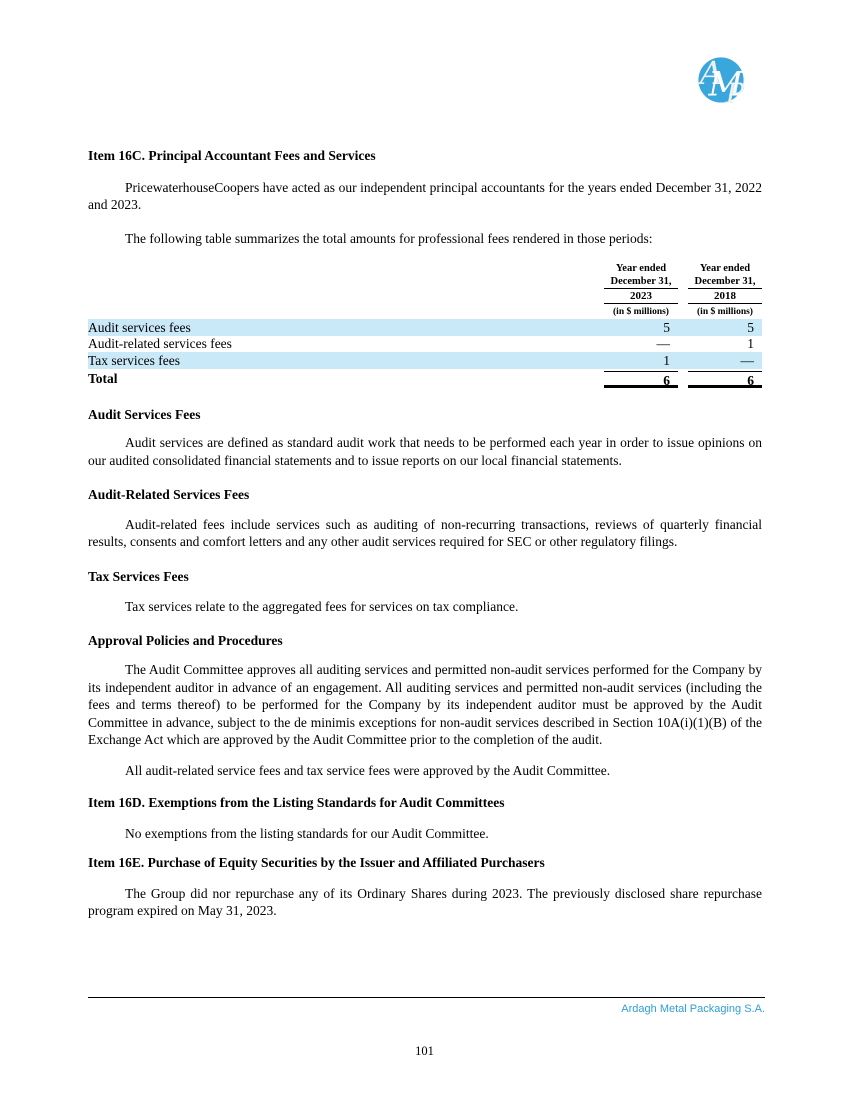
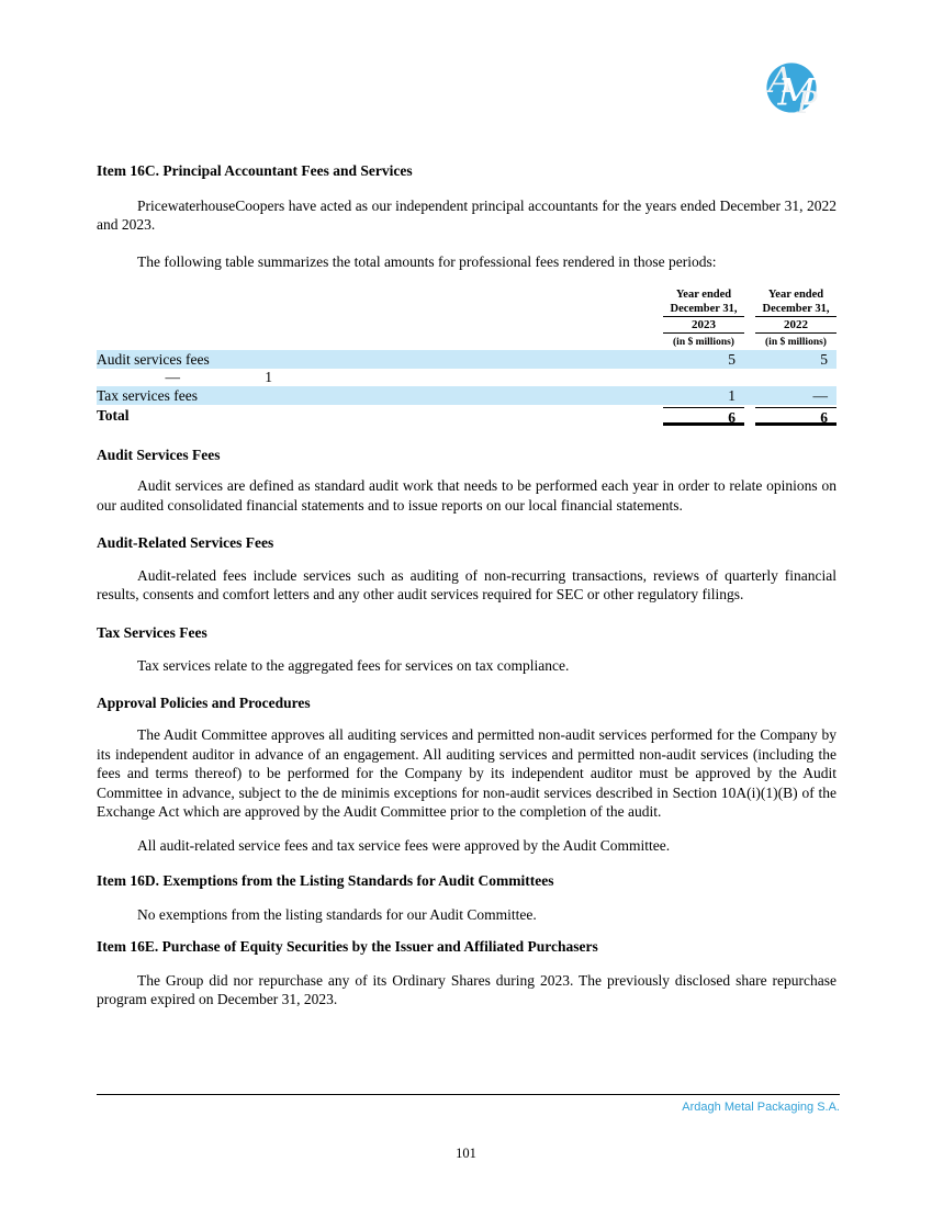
  A
  M
  P
  Item 16C. Principal Accountant Fees and Services
  PricewaterhouseCoopers have acted as our independent principal accountants for the years ended December 31, 2022 and 2023.
  The following table summarizes the total amounts for professional fees rendered in those periods:
  Year ended
  December 31,
  2023
  (in $ millions)
  Year ended
  December 31,
- 2018
+ 2022
  (in $ millions)
  Audit services fees
  5
  5
- Audit-related services fees
  —
  1
  Tax services fees
  1
  —
  Total
  6
  6
  Audit Services Fees
- Audit services are defined as standard audit work that needs to be performed each year in order to issue opinions on our audited consolidated financial statements and to issue reports on our local financial statements.
+ Audit services are defined as standard audit work that needs to be performed each year in order to relate opinions on our audited consolidated financial statements and to issue reports on our local financial statements.
  Audit-Related Services Fees
  Audit-related fees include services such as auditing of non-recurring transactions, reviews of quarterly financial results, consents and comfort letters and any other audit services required for SEC or other regulatory filings.
  Tax Services Fees
  Tax services relate to the aggregated fees for services on tax compliance.
  Approval Policies and Procedures
  The Audit Committee approves all auditing services and permitted non-audit services performed for the Company by its independent auditor in advance of an engagement. All auditing services and permitted non-audit services (including the fees and terms thereof) to be performed for the Company by its independent auditor must be approved by the Audit Committee in advance, subject to the de minimis exceptions for non-audit services described in Section 10A(i)(1)(B) of the Exchange Act which are approved by the Audit Committee prior to the completion of the audit.
  All audit-related service fees and tax service fees were approved by the Audit Committee.
  Item 16D. Exemptions from the Listing Standards for Audit Committees
  No exemptions from the listing standards for our Audit Committee.
  Item 16E. Purchase of Equity Securities by the Issuer and Affiliated Purchasers
- The Group did nor repurchase any of its Ordinary Shares during 2023. The previously disclosed share repurchase program expired on May 31, 2023.
+ The Group did nor repurchase any of its Ordinary Shares during 2023. The previously disclosed share repurchase program expired on December 31, 2023.
  Ardagh Metal Packaging S.A.
  101
